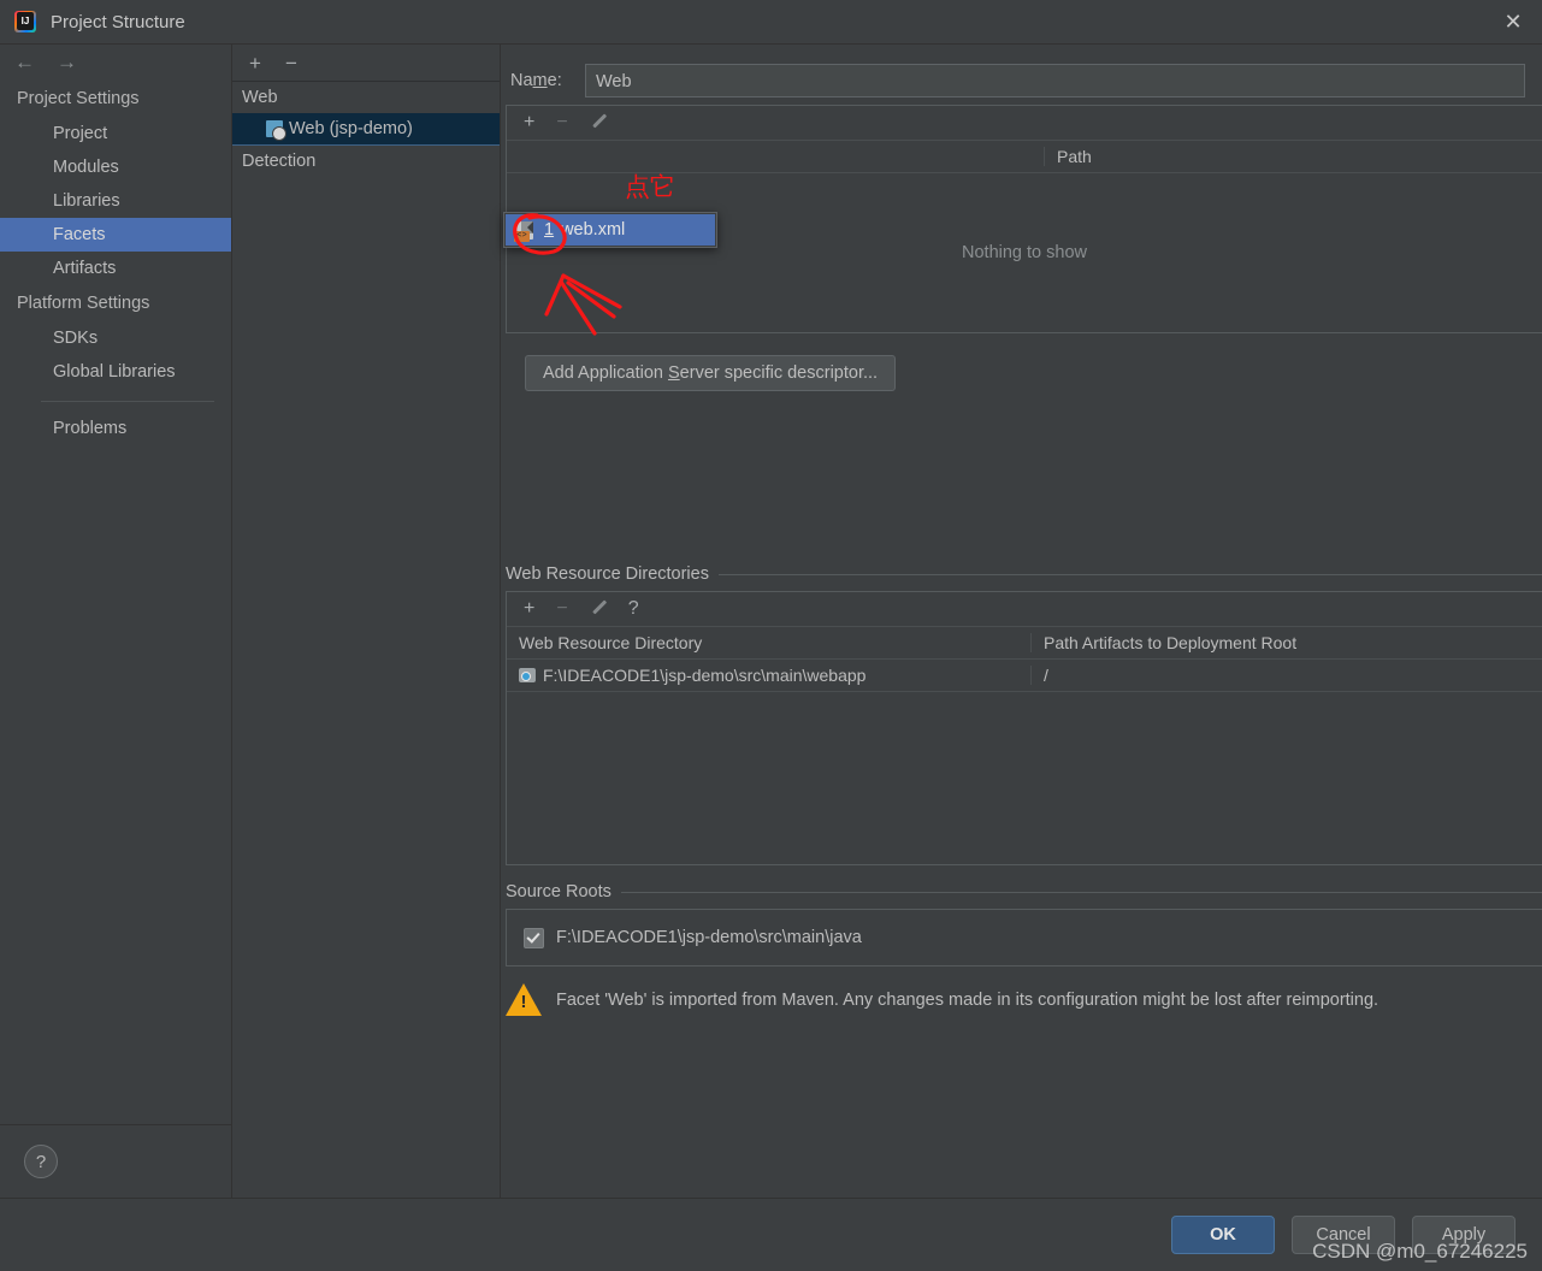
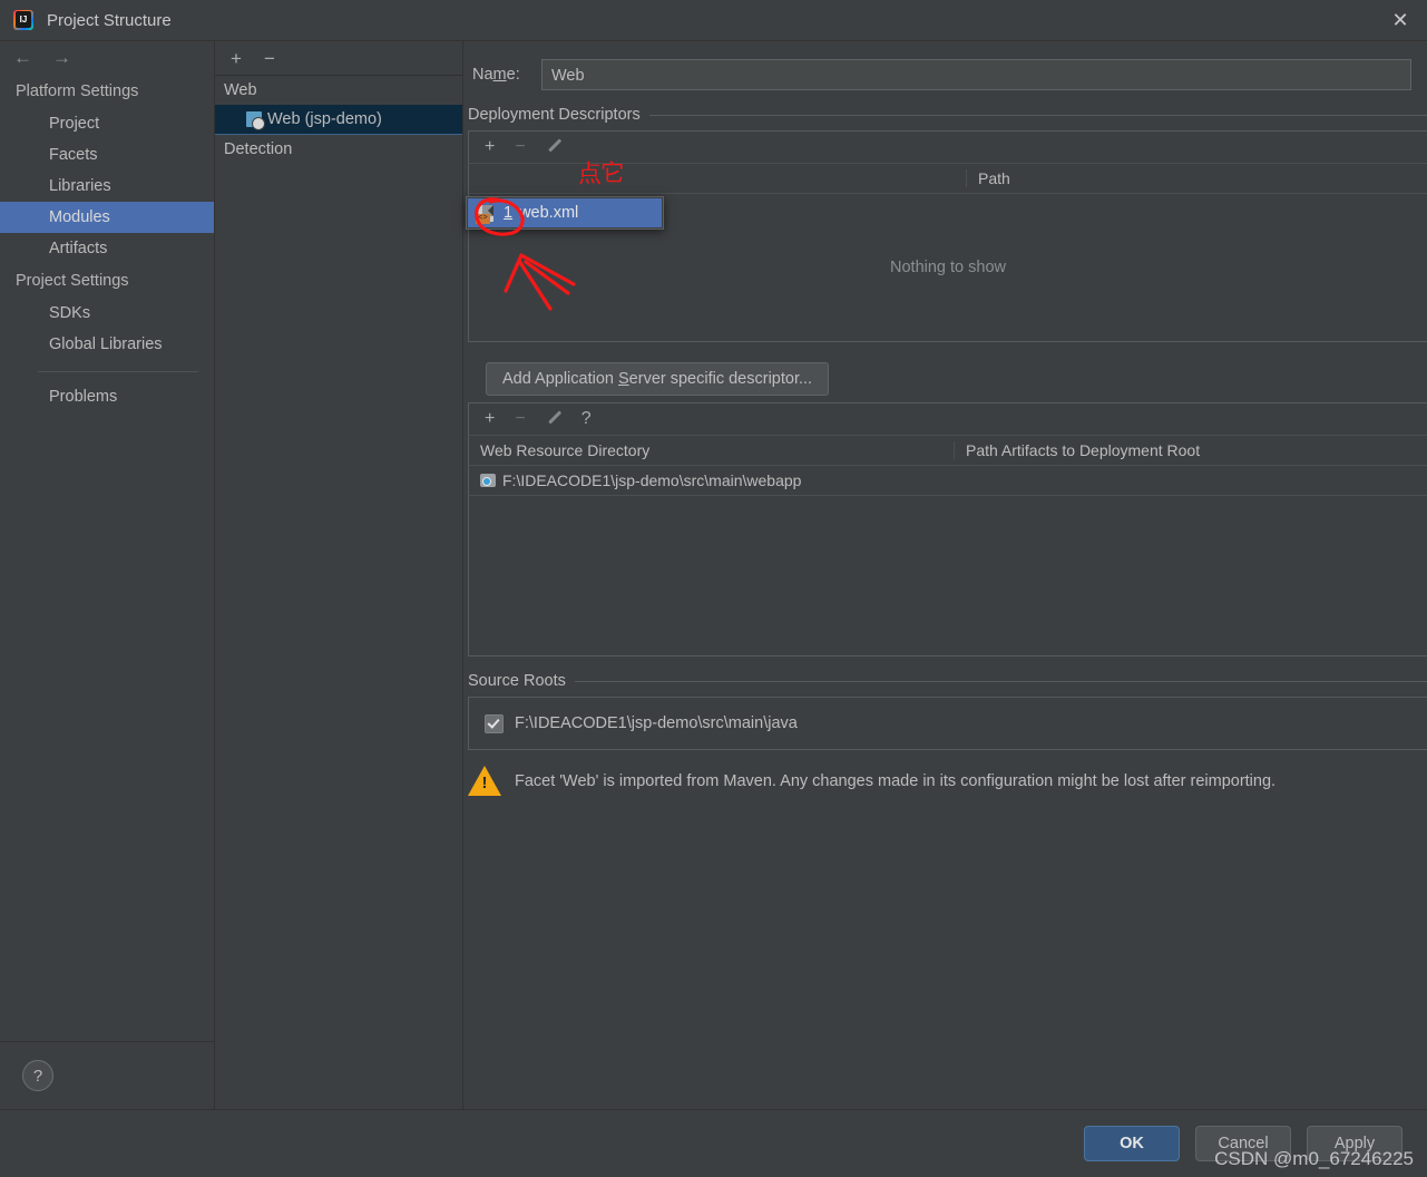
  Project Structure
  ✕
  ←
  →
- Project Settings
+ Platform Settings
  Project
- Modules
+ Facets
  Libraries
- Facets
+ Modules
  Artifacts
- Platform Settings
+ Project Settings
  SDKs
  Global Libraries
  Problems
  ?
  +
  −
  Web
  Web (jsp-demo)
  Detection
  Name:
  Web
+ Deployment Descriptors
  +
  −
  Path
  Nothing to show
  Add Application Server specific descriptor...
- Web Resource Directories
  +
  −
  ?
  Web Resource Directory
  Path Artifacts to Deployment Root
  F:\IDEACODE1\jsp-demo\src\main\webapp
- /
  Source Roots
  F:\IDEACODE1\jsp-demo\src\main\java
  Facet 'Web' is imported from Maven. Any changes made in its configuration might be lost after reimporting.
  1
  web.xml
  点它
  OK
  Cancel
  Apply
  CSDN @m0_67246225
